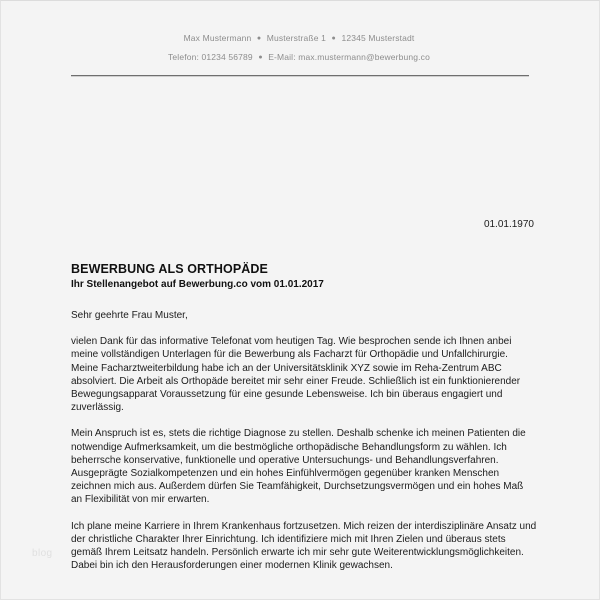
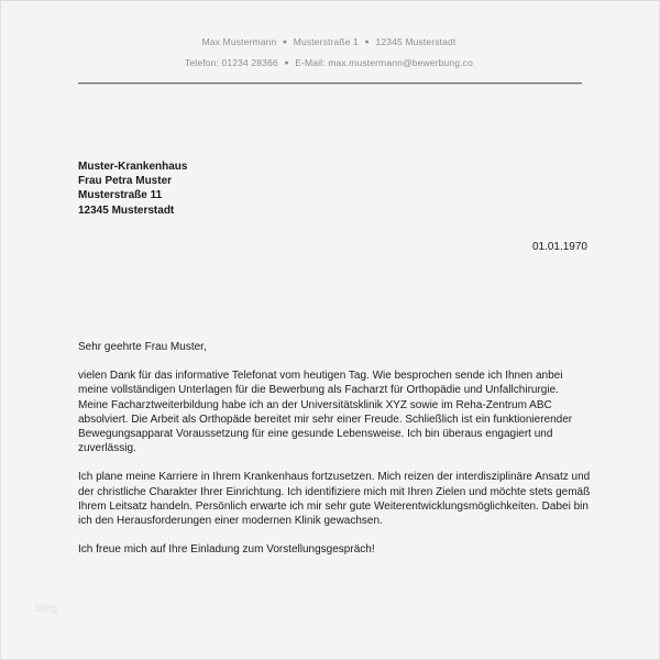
  Max Mustermann Musterstraße 1 12345 Musterstadt
- Telefon: 01234 56789 E-Mail: max.mustermann@bewerbung.co
+ Telefon: 01234 28366 E-Mail: max.mustermann@bewerbung.co
+ Muster-Krankenhaus
+ Frau Petra Muster
+ Musterstraße 11
+ 12345 Musterstadt
  01.01.1970
- BEWERBUNG ALS ORTHOPÄDE
- Ihr Stellenangebot auf Bewerbung.co vom 01.01.2017
  Sehr geehrte Frau Muster,
  vielen Dank für das informative Telefonat vom heutigen Tag. Wie besprochen sende ich Ihnen anbei meine vollständigen Unterlagen für die Bewerbung als Facharzt für Orthopädie und Unfallchirurgie. Meine Facharztweiterbildung habe ich an der Universitätsklinik XYZ sowie im Reha-Zentrum ABC absolviert. Die Arbeit als Orthopäde bereitet mir sehr einer Freude. Schließlich ist ein funktionierender Bewegungsapparat Voraussetzung für eine gesunde Lebensweise. Ich bin überaus engagiert und zuverlässig.
- Mein Anspruch ist es, stets die richtige Diagnose zu stellen. Deshalb schenke ich meinen Patienten die notwendige Aufmerksamkeit, um die bestmögliche orthopädische Behandlungsform zu wählen. Ich beherrsche konservative, funktionelle und operative Untersuchungs- und Behandlungsverfahren. Ausgeprägte Sozialkompetenzen und ein hohes Einfühlvermögen gegenüber kranken Menschen zeichnen mich aus. Außerdem dürfen Sie Teamfähigkeit, Durchsetzungsvermögen und ein hohes Maß an Flexibilität von mir erwarten.
- Ich plane meine Karriere in Ihrem Krankenhaus fortzusetzen. Mich reizen der interdisziplinäre Ansatz und der christliche Charakter Ihrer Einrichtung. Ich identifiziere mich mit Ihren Zielen und überaus stets gemäß Ihrem Leitsatz handeln. Persönlich erwarte ich mir sehr gute Weiterentwicklungsmöglichkeiten. Dabei bin ich den Herausforderungen einer modernen Klinik gewachsen.
+ Ich plane meine Karriere in Ihrem Krankenhaus fortzusetzen. Mich reizen der interdisziplinäre Ansatz und der christliche Charakter Ihrer Einrichtung. Ich identifiziere mich mit Ihren Zielen und möchte stets gemäß Ihrem Leitsatz handeln. Persönlich erwarte ich mir sehr gute Weiterentwicklungsmöglichkeiten. Dabei bin ich den Herausforderungen einer modernen Klinik gewachsen.
+ Ich freue mich auf Ihre Einladung zum Vorstellungsgespräch!
